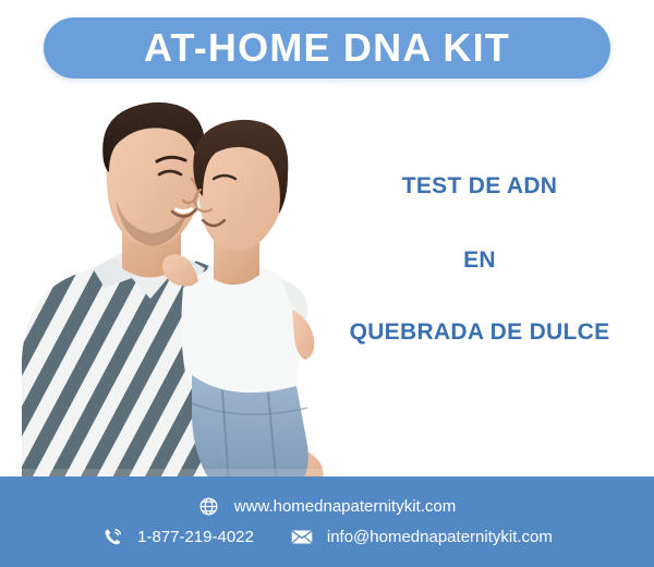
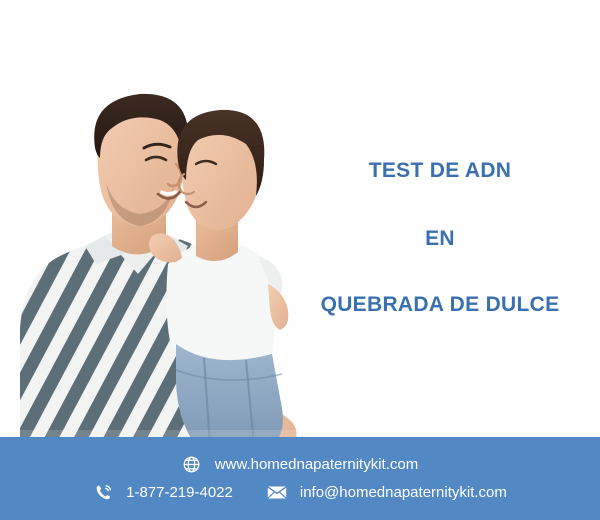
- AT-HOME DNA KIT
  TEST DE ADN
  EN
  QUEBRADA DE DULCE
  www.homednapaternitykit.com
  1-877-219-4022
  info@homednapaternitykit.com
